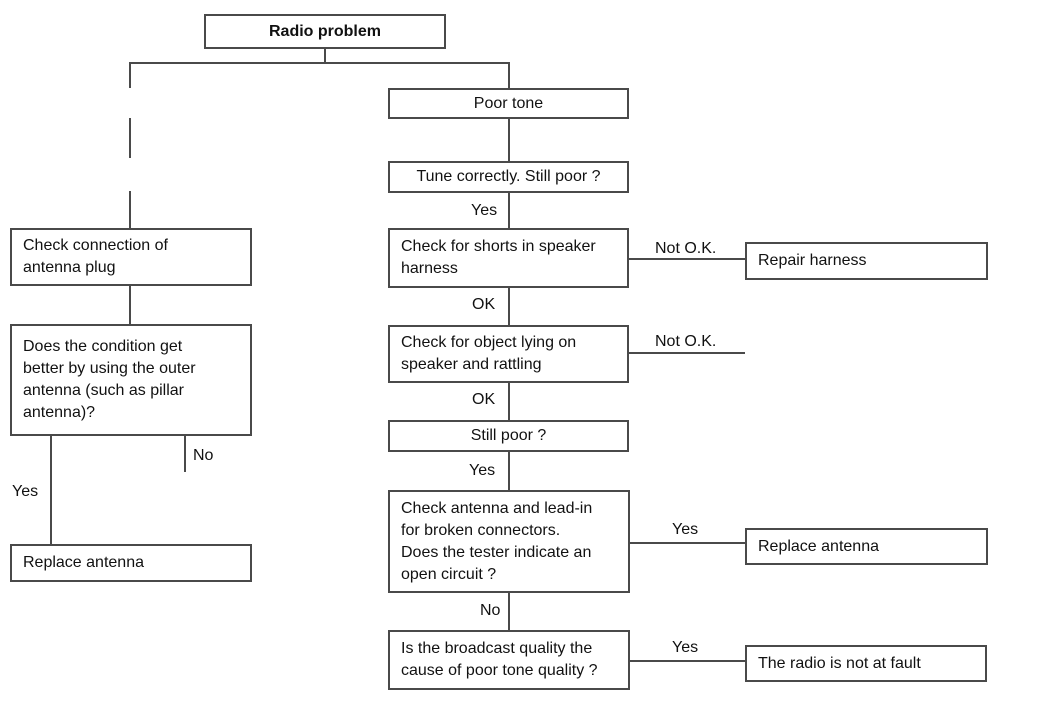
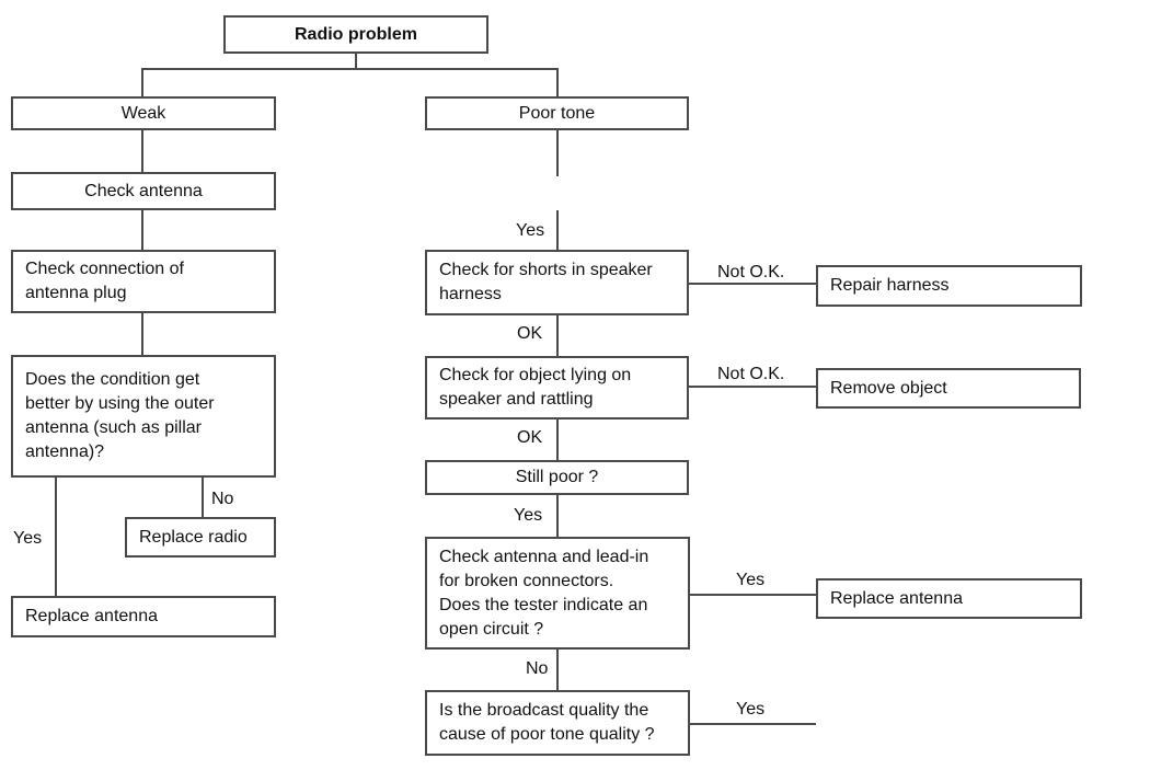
  Radio problem
+ Weak
+ Check antenna
  Check connection of
  antenna plug
  Does the condition get
  better by using the outer
  antenna (such as pillar
  antenna)?
  No
+ Replace radio
  Yes
  Replace antenna
  Poor tone
- Tune correctly. Still poor ?
  Yes
  Check for shorts in speaker
  harness
  Not O.K.
  Repair harness
  OK
  Check for object lying on
  speaker and rattling
  Not O.K.
+ Remove object
  OK
  Still poor ?
  Yes
  Check antenna and lead-in
  for broken connectors.
  Does the tester indicate an
  open circuit ?
  Yes
  Replace antenna
  No
  Is the broadcast quality the
  cause of poor tone quality ?
  Yes
- The radio is not at fault
